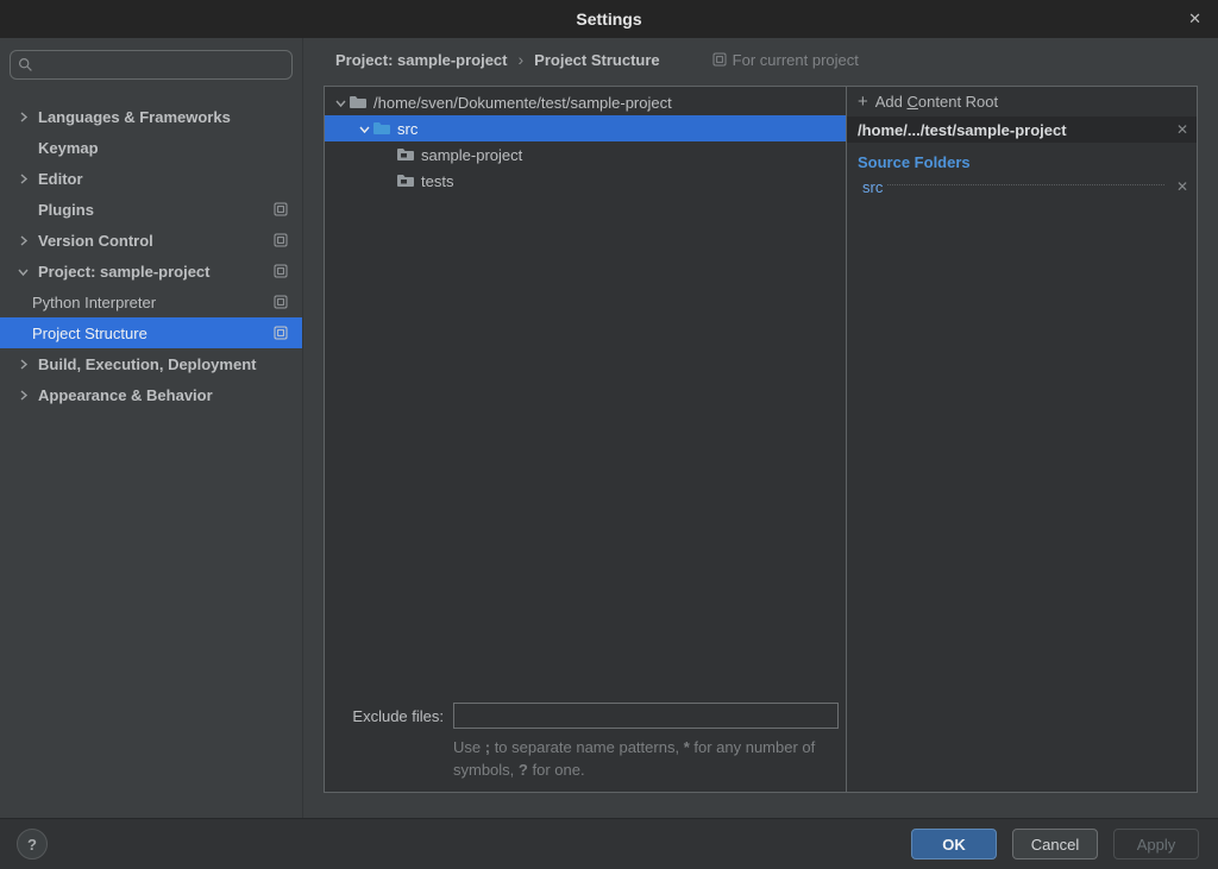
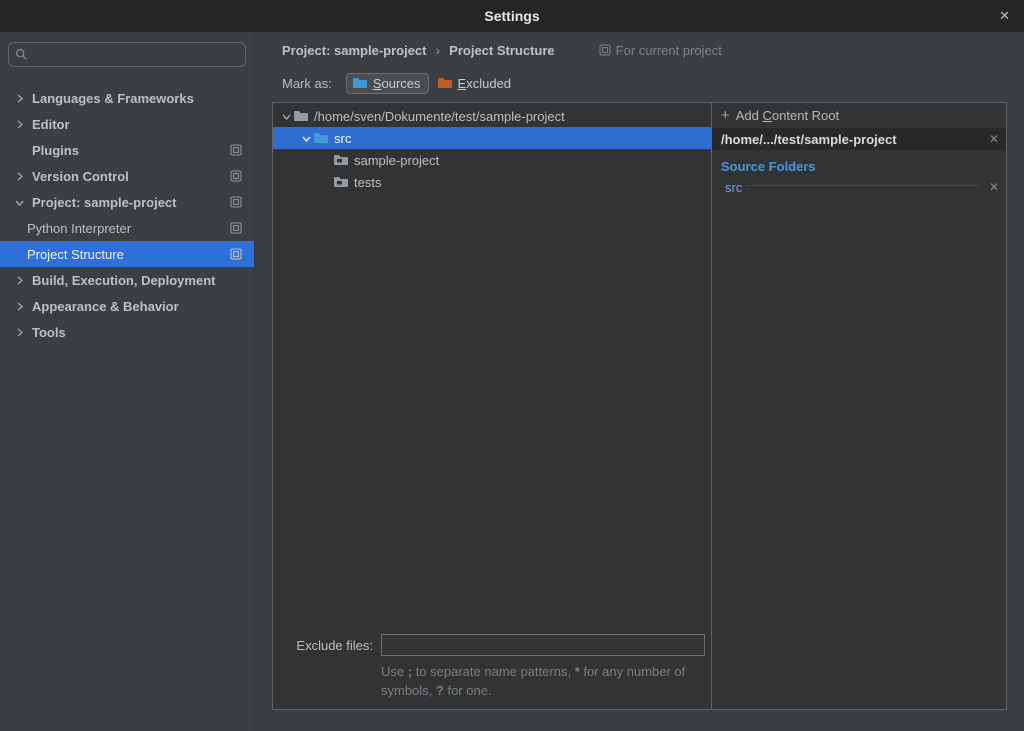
  Settings
  ✕
  Languages & Frameworks
- Keymap
  Editor
  Plugins
  Version Control
  Project: sample-project
  Python Interpreter
  Project Structure
  Build, Execution, Deployment
  Appearance & Behavior
+ Tools
  Project: sample-project
  ›
  Project Structure
  For current project
+ Mark as:
+ Sources
+ Excluded
  /home/sven/Dokumente/test/sample-project
  src
  sample-project
  tests
  Exclude files:
  Use ; to separate name patterns, * for any number of symbols, ? for one.
  +
  Add Content Root
  /home/.../test/sample-project
  ✕
  Source Folders
  src
  ✕
- ?
- OK
- Cancel
- Apply
